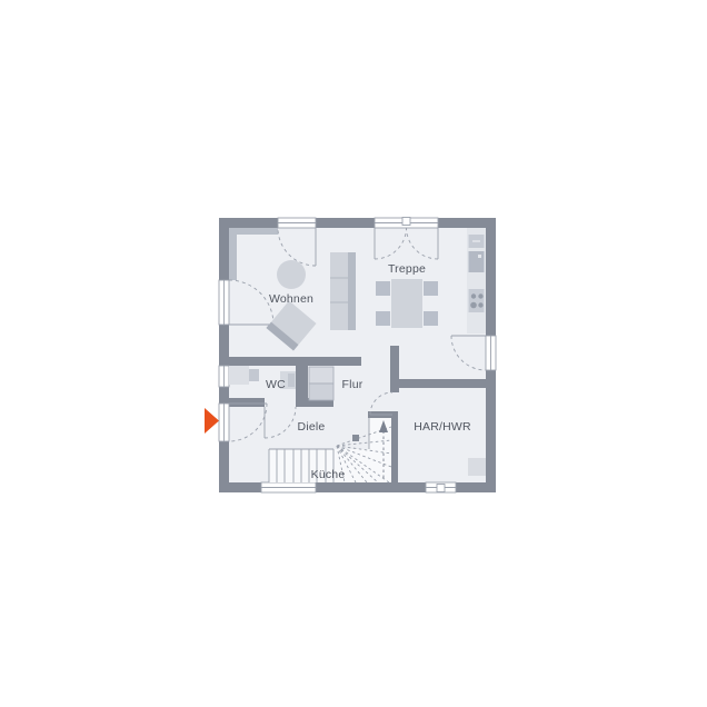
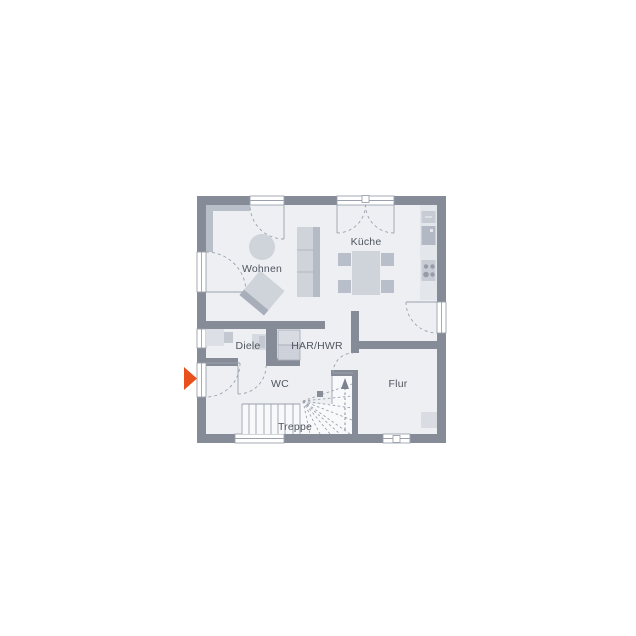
  Wohnen
- Treppe
+ Küche
- WC
+ Diele
- Flur
+ HAR/HWR
- Diele
+ WC
- Küche
+ Treppe
- HAR/HWR
+ Flur
